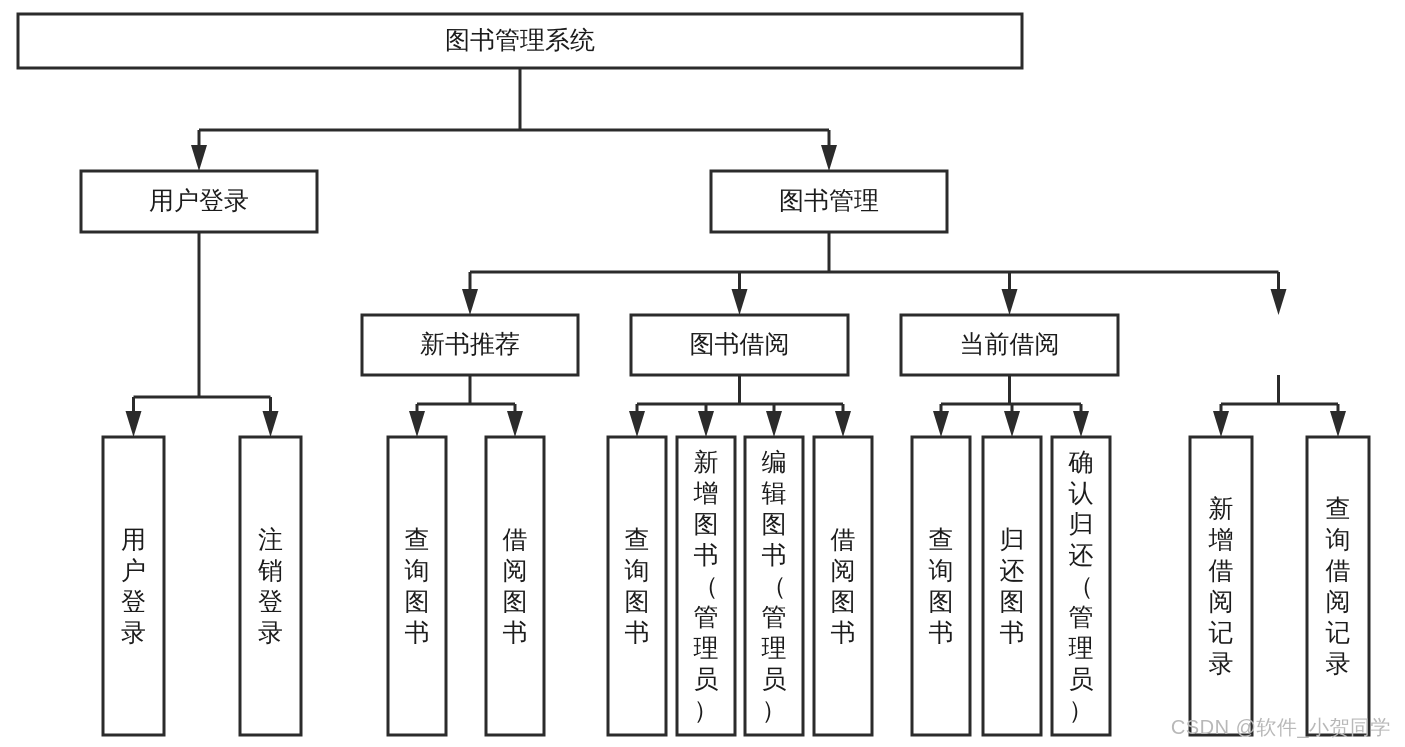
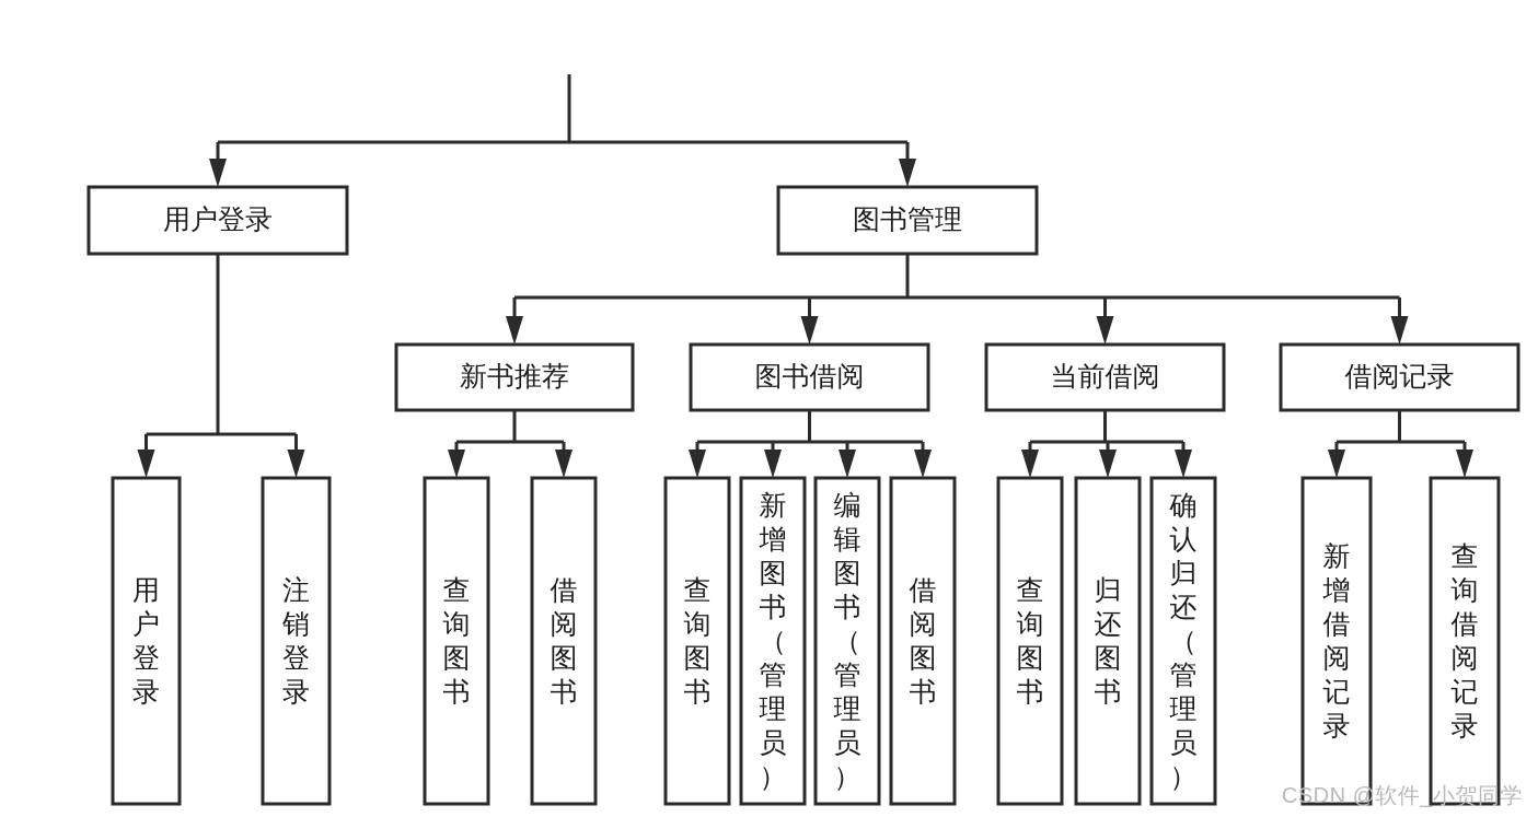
- 图书管理系统
  用户登录
  图书管理
  新书推荐
  图书借阅
  当前借阅
+ 借阅记录
  用户登录
  注销登录
  查询图书
  借阅图书
  查询图书
  新增图书（管理员）
  编辑图书（管理员）
  借阅图书
  查询图书
  归还图书
  确认归还（管理员）
  新增借阅记录
  查询借阅记录
  CSDN @软件_小贺同学
